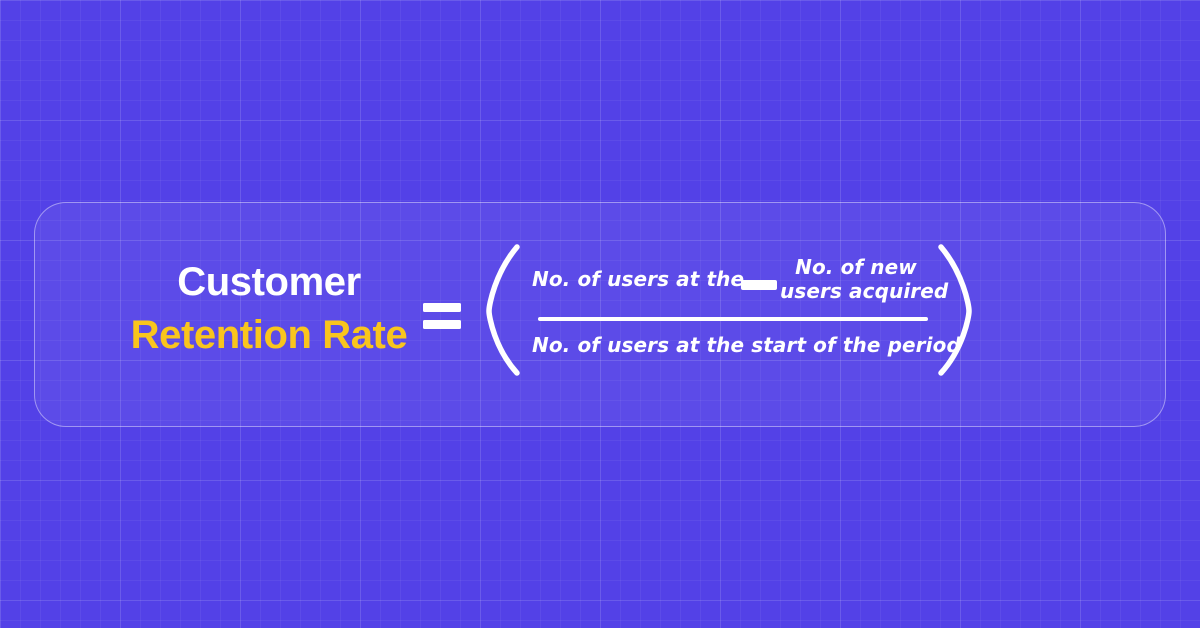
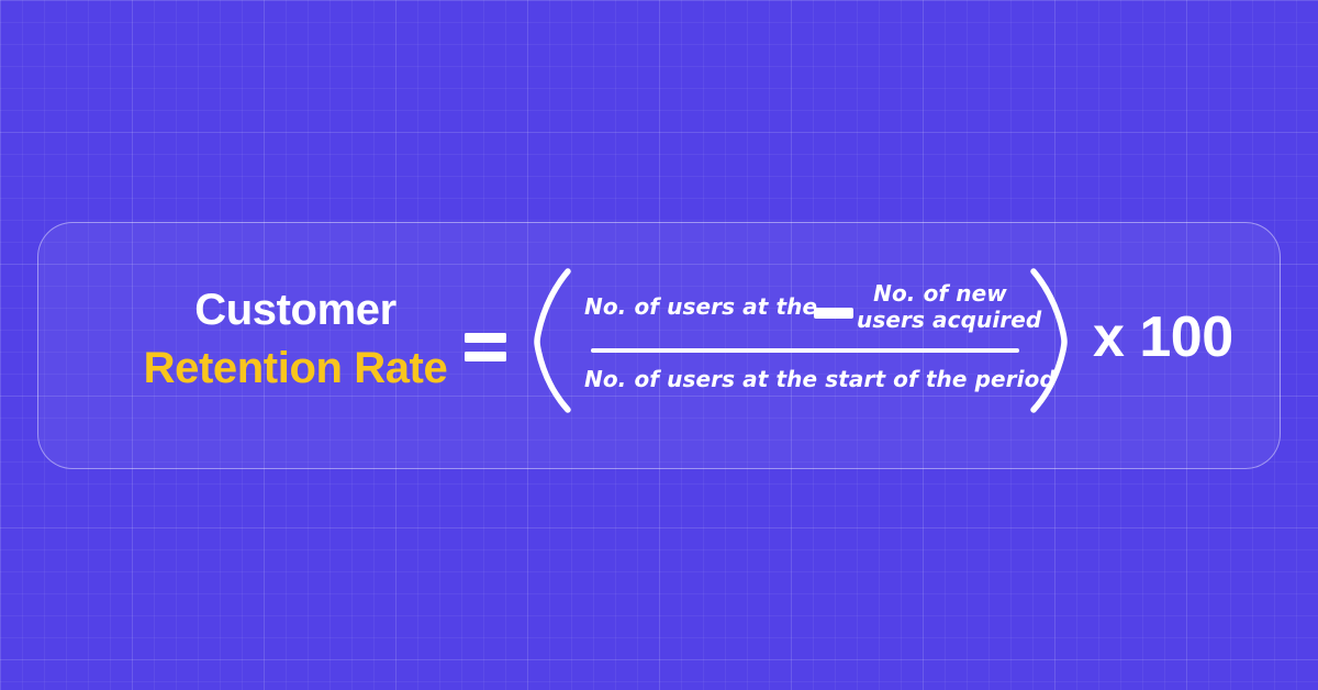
  Customer
  Retention Rate
  No. of users at the
  No. of new
  users acquire
  No. of users at the start of the peri
+ x 100
